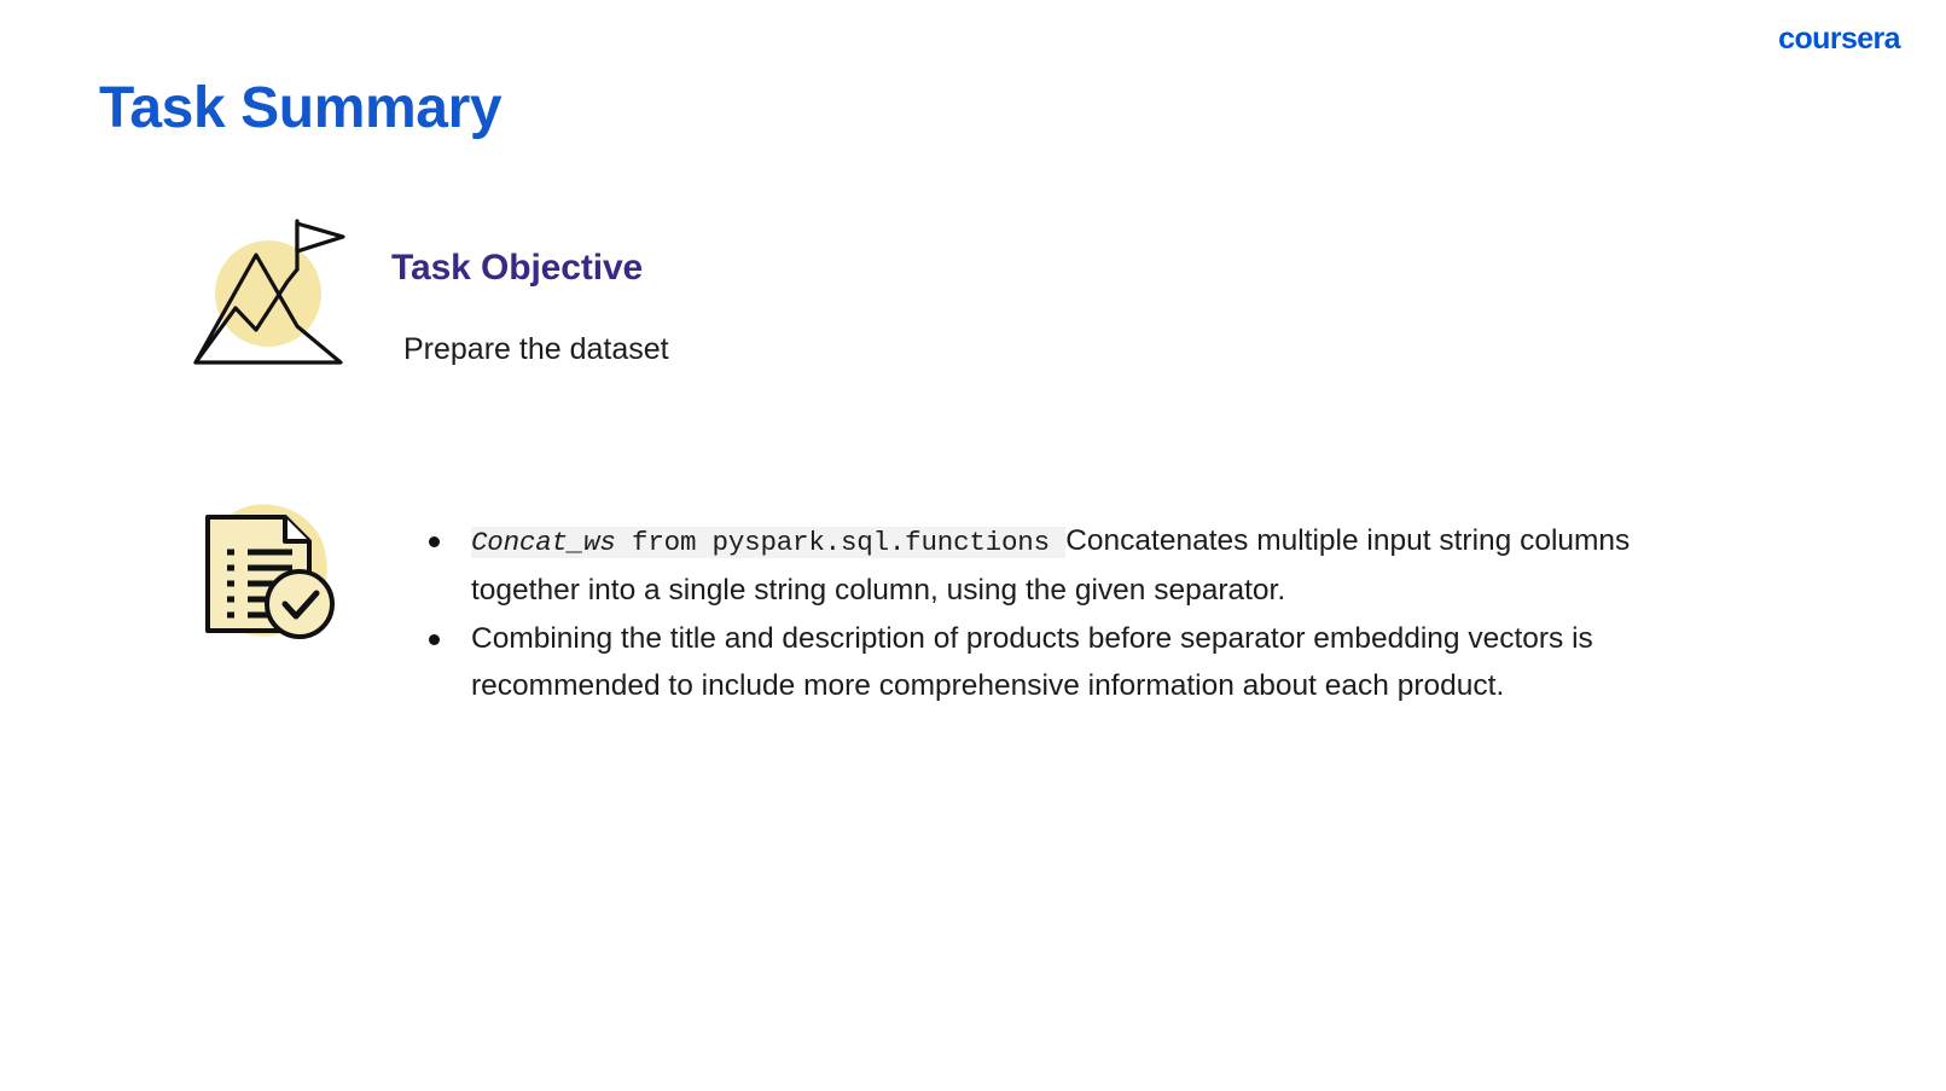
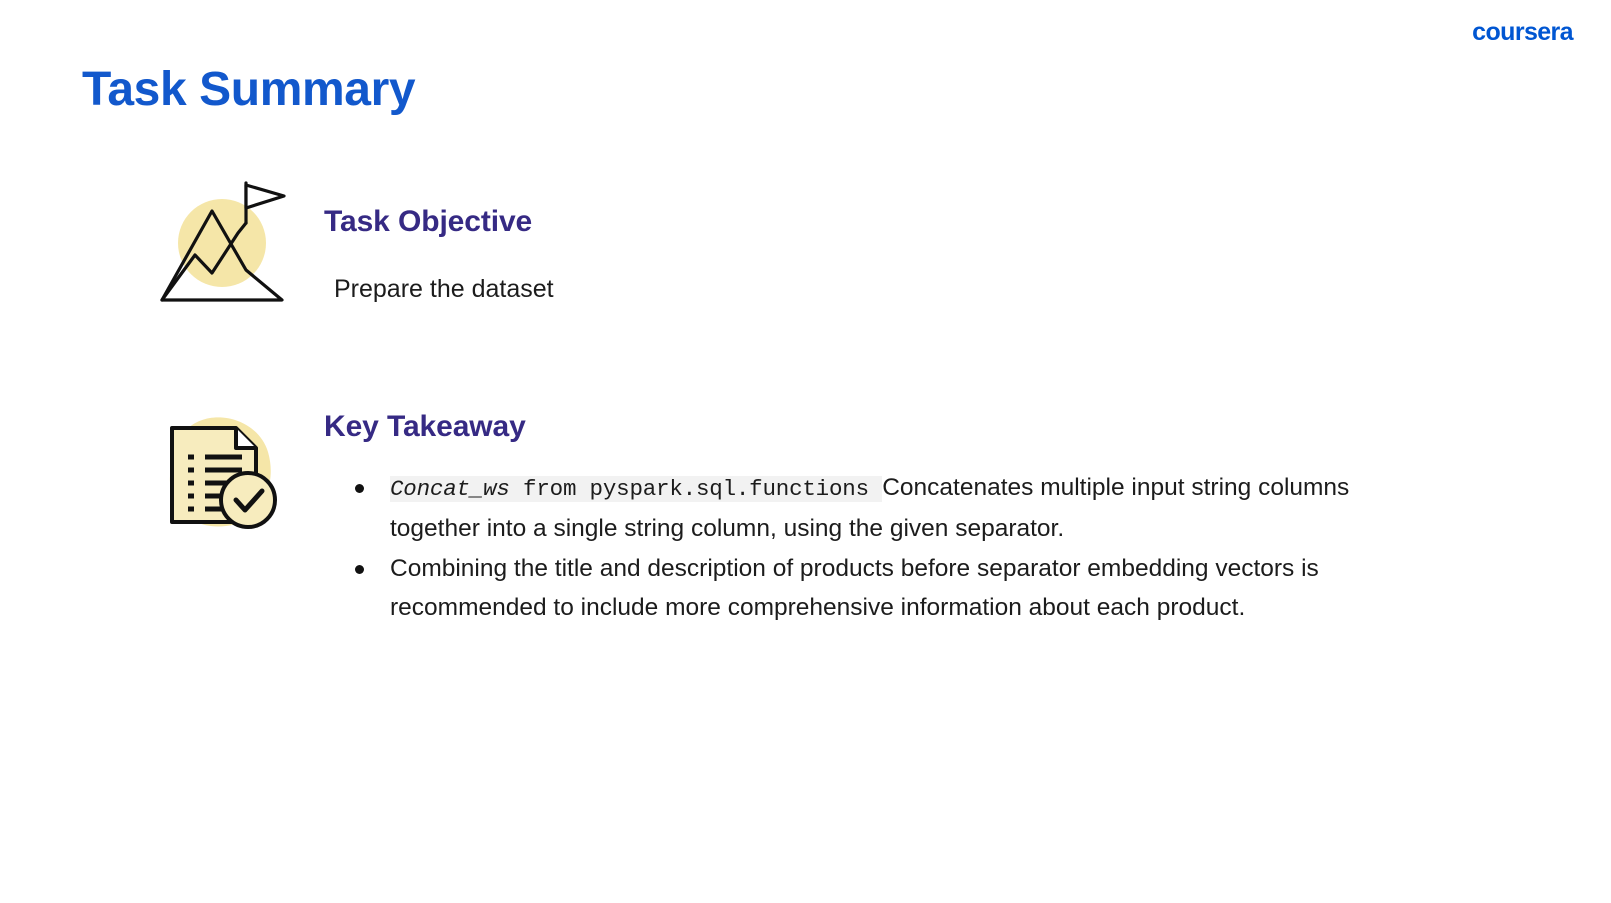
  coursera
  Task Summary
  Task Objective
  Prepare the dataset
+ Key Takeaway
  Concat_ws from pyspark.sql.functions Concatenates multiple input string columns together into a single string column, using the given separator.
  Combining the title and description of products before separator embedding vectors is recommended to include more comprehensive information about each product.
